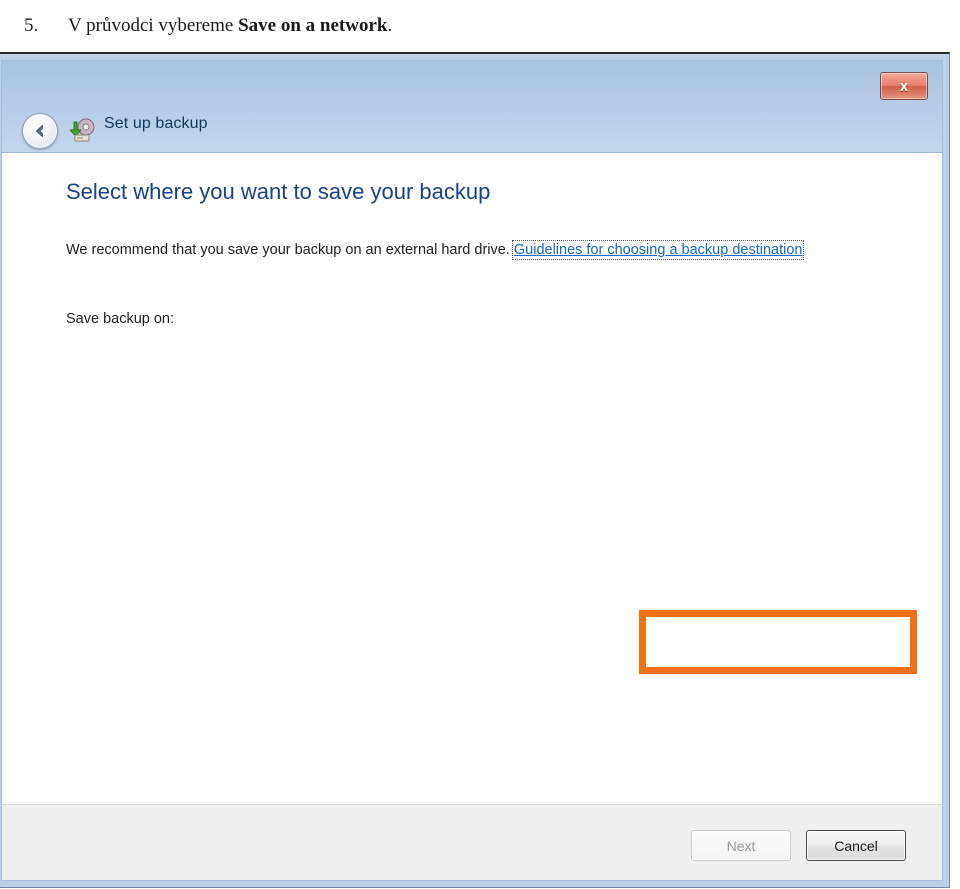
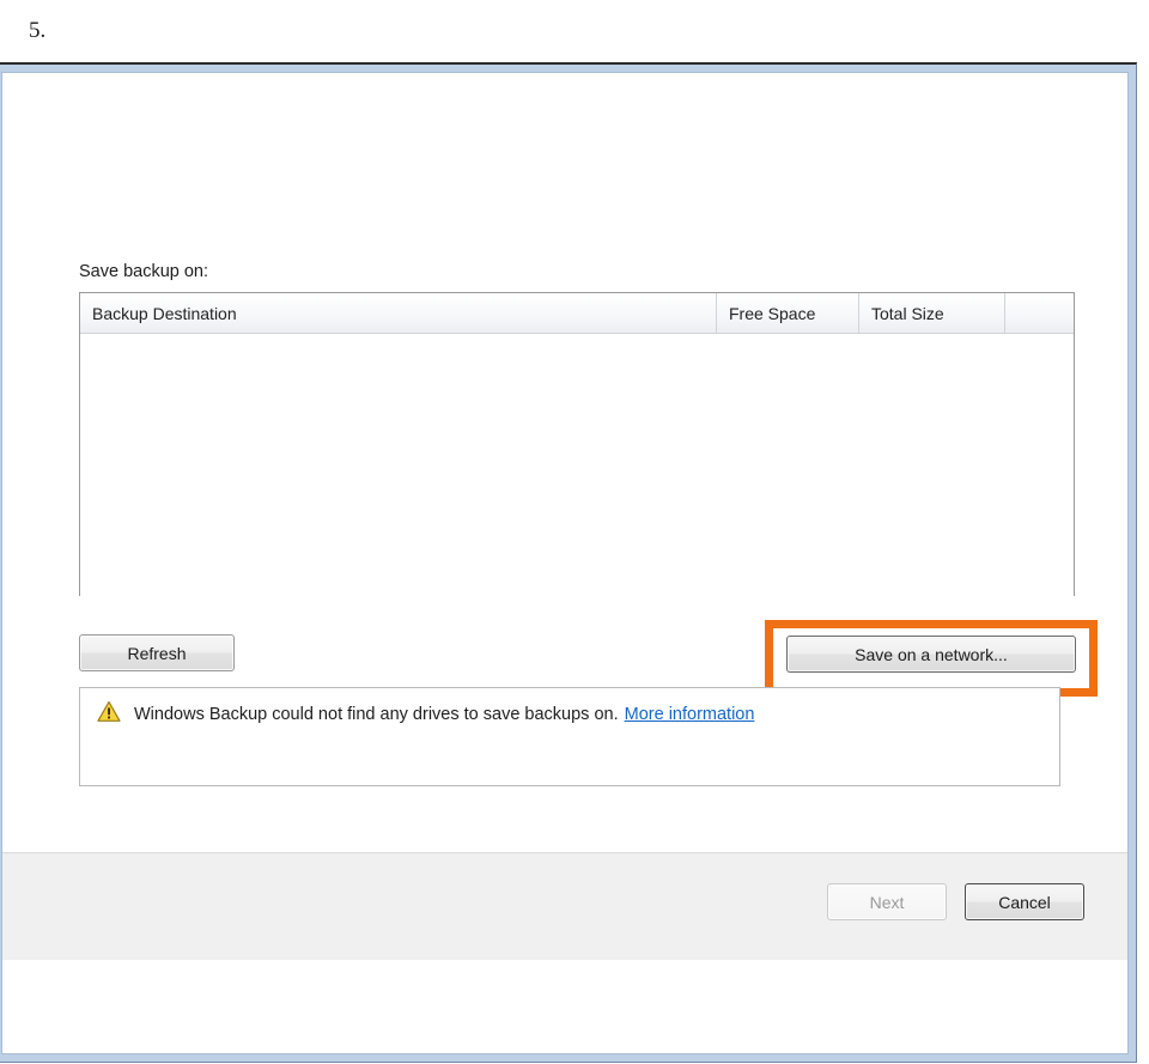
  5.
- V průvodci vybereme Save on a network.
- x
- Set up backup
- Select where you want to save your backup
- We recommend that you save your backup on an external hard drive. Guidelines for choosing a backup destination
  Save backup on:
+ Backup Destination
+ Free Space
+ Total Size
+ Refresh
+ Save on a network...
+ Windows Backup could not find any drives to save backups on.
+ More information
  Next
  Cancel
